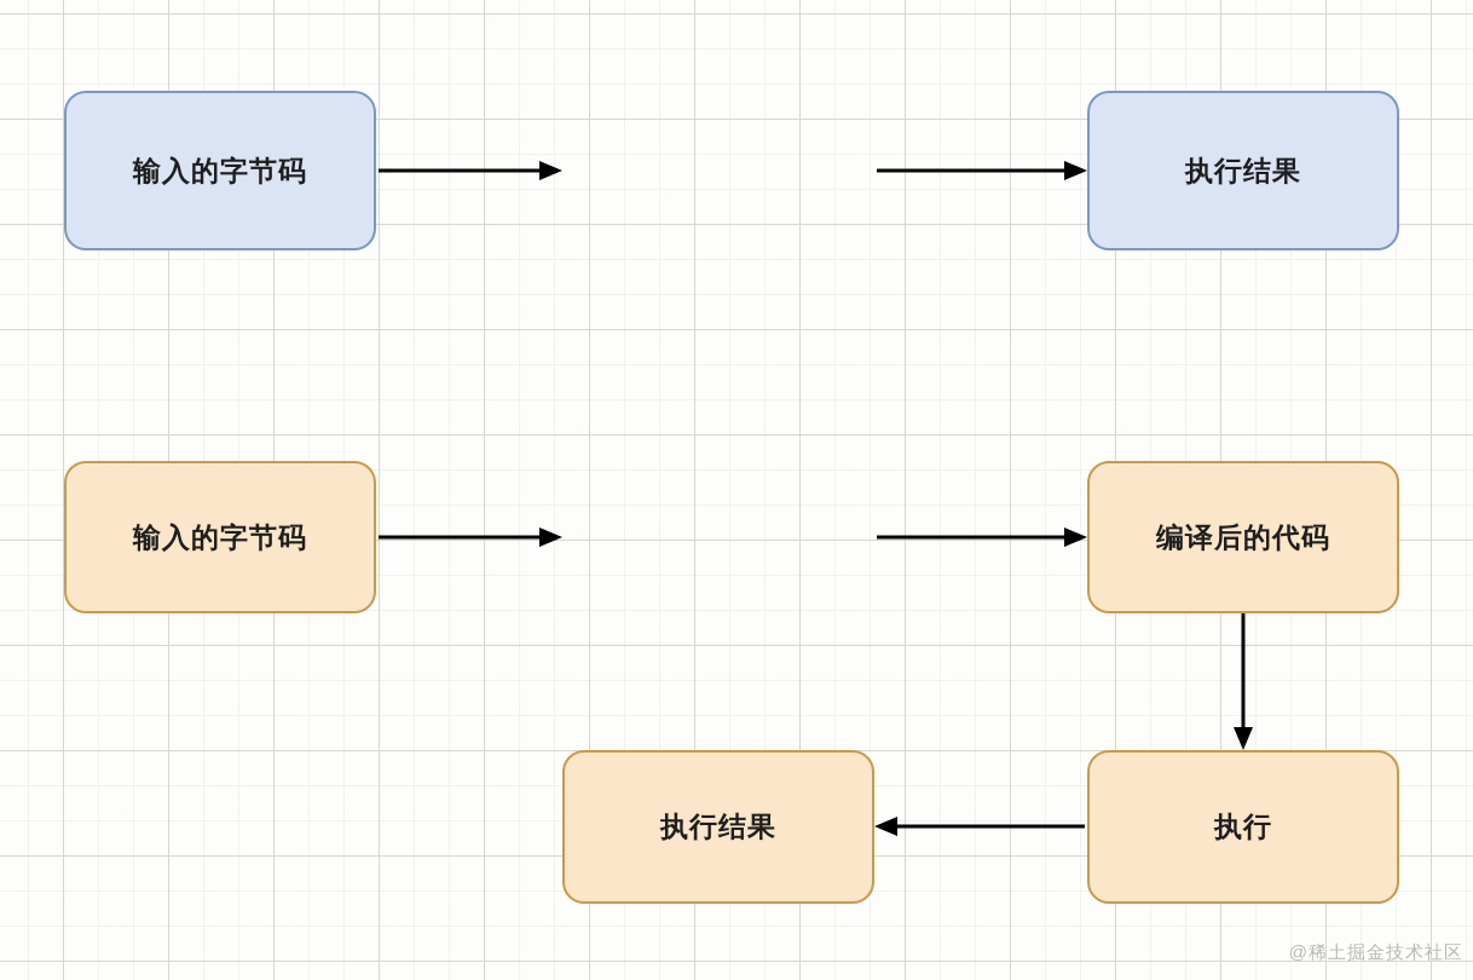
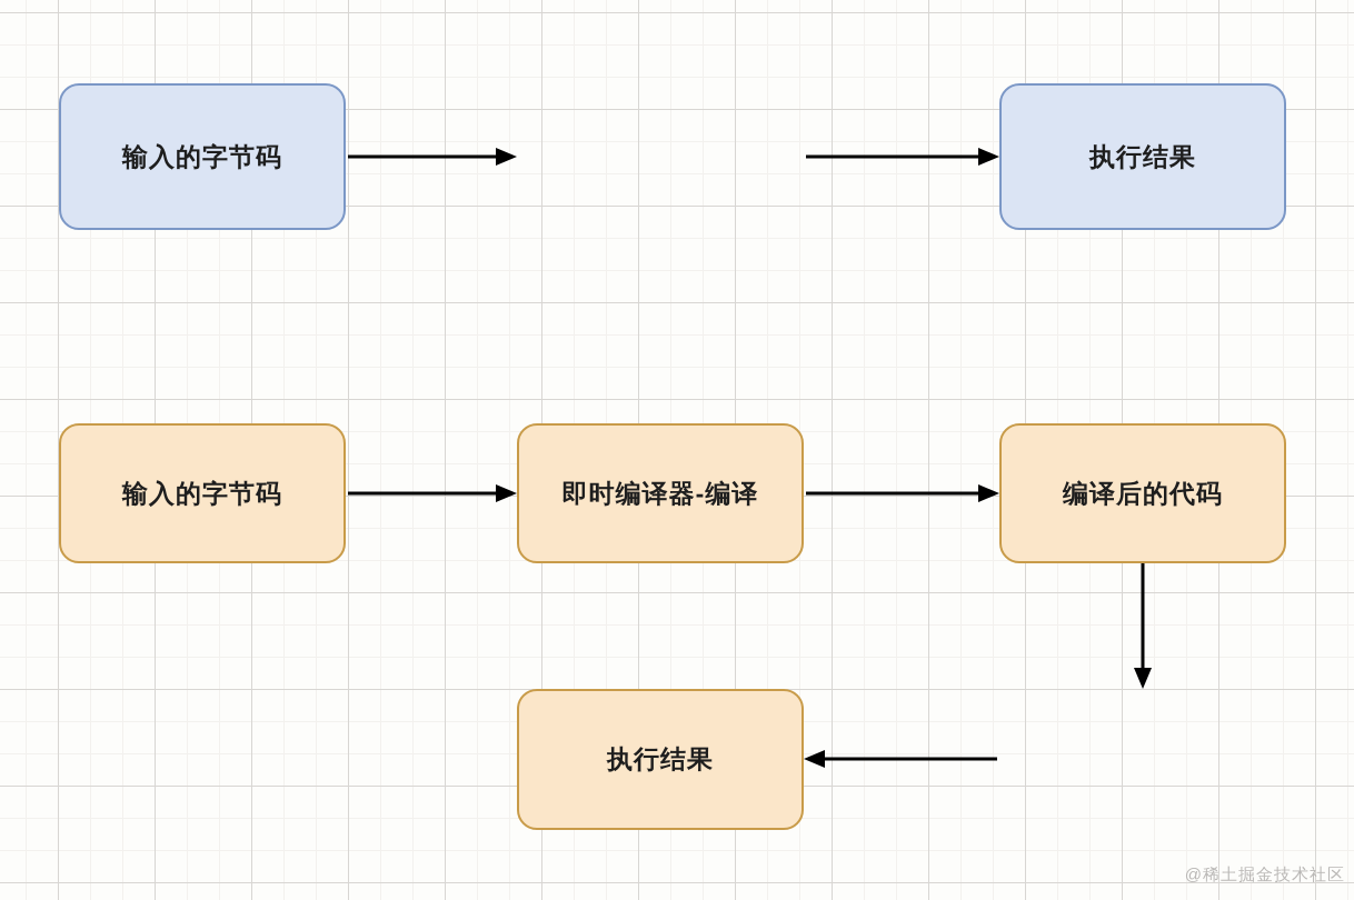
  输入的字节码
  执行结果
  输入的字节码
+ 即时编译器-编译
  编译后的代码
  执行结果
- 执行
  @稀土掘金技术社区
